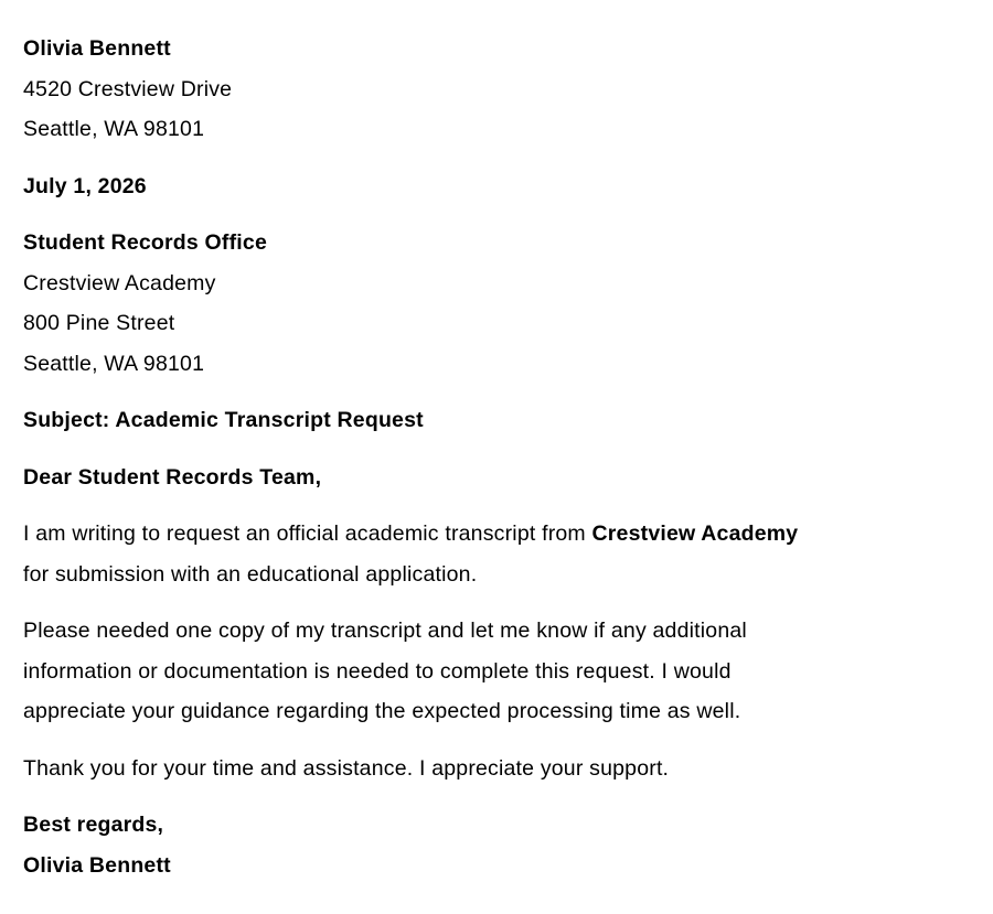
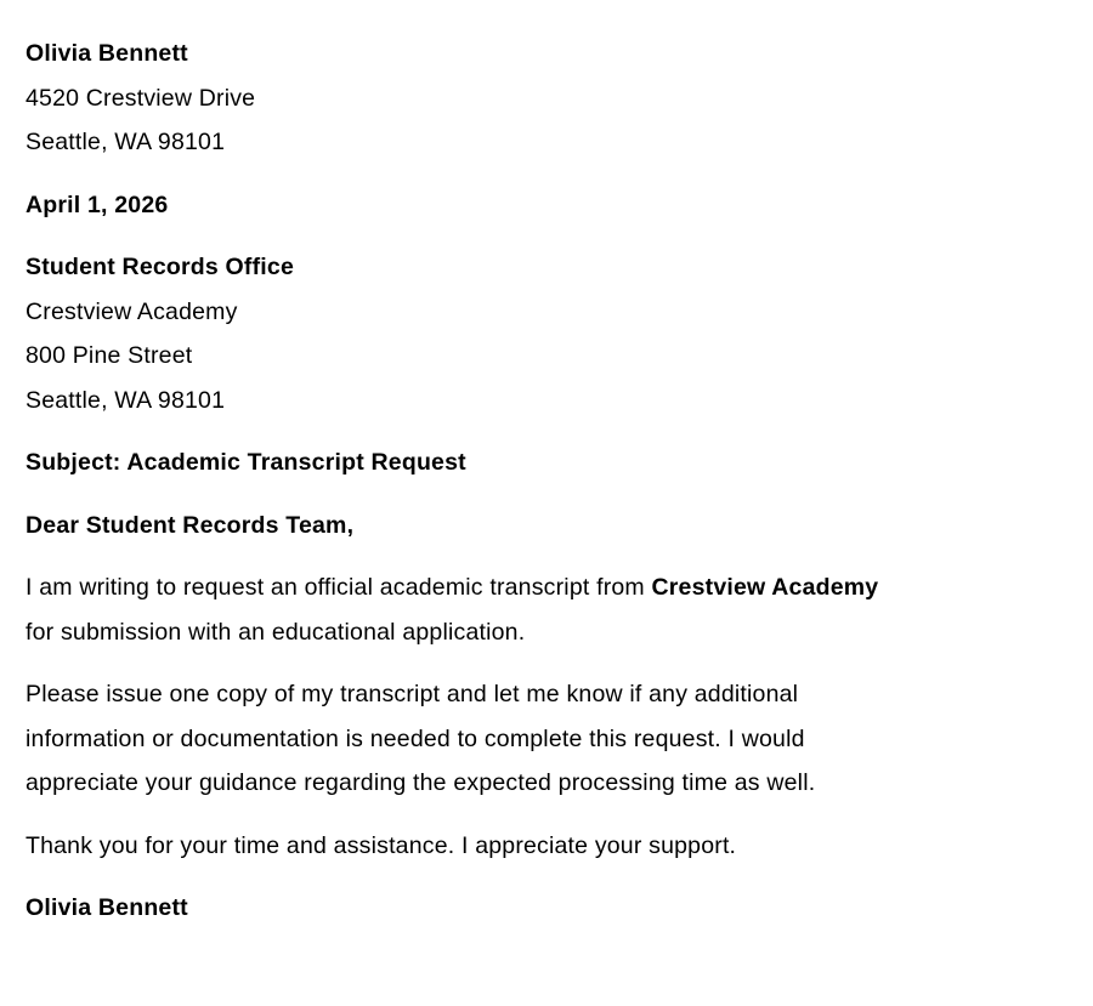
  Olivia Bennett
  4520 Crestview Drive
  Seattle, WA 98101
- July 1, 2026
+ April 1, 2026
  Student Records Office
  Crestview Academy
  800 Pine Street
  Seattle, WA 98101
  Subject: Academic Transcript Request
  Dear Student Records Team,
  I am writing to request an official academic transcript from Crestview Academy
  for submission with an educational application.
- Please needed one copy of my transcript and let me know if any additional
+ Please issue one copy of my transcript and let me know if any additional
  information or documentation is needed to complete this request. I would
  appreciate your guidance regarding the expected processing time as well.
  Thank you for your time and assistance. I appreciate your support.
- Best regards,
  Olivia Bennett
